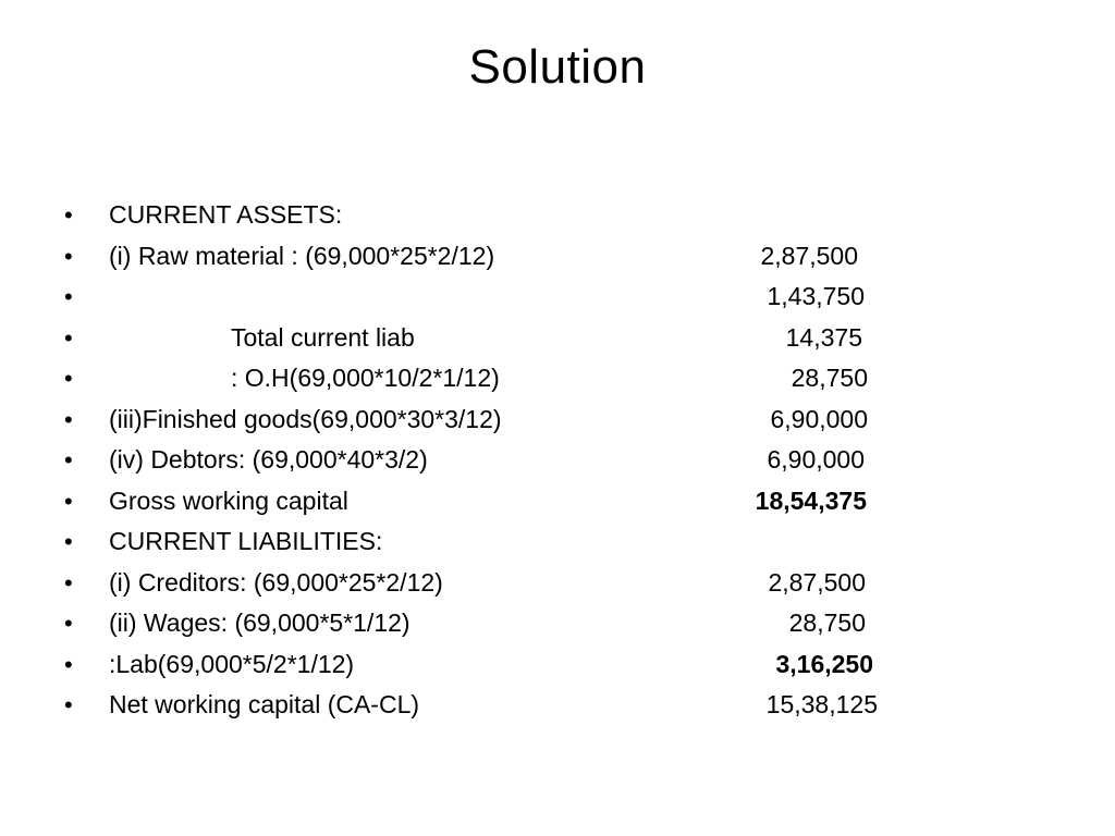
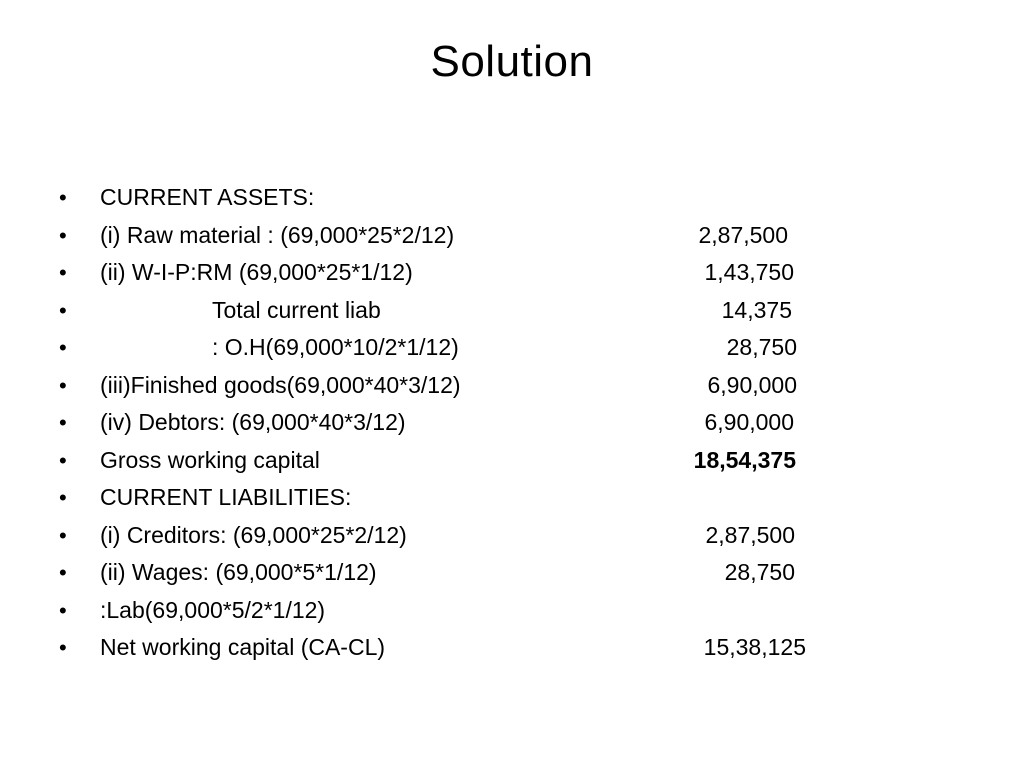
  Solution
  •
  CURRENT ASSETS:
  •
  (i) Raw material : (69,000*25*2/12)
  2,87,500
  •
+ (ii) W-I-P:RM (69,000*25*1/12)
  1,43,750
  •
  Total current liab
  14,375
  •
  : O.H(69,000*10/2*1/12)
  28,750
  •
- (iii)Finished goods(69,000*30*3/12)
+ (iii)Finished goods(69,000*40*3/12)
  6,90,000
  •
- (iv) Debtors: (69,000*40*3/2)
+ (iv) Debtors: (69,000*40*3/12)
  6,90,000
  •
  Gross working capital
  18,54,375
  •
  CURRENT LIABILITIES:
  •
  (i) Creditors: (69,000*25*2/12)
  2,87,500
  •
  (ii) Wages: (69,000*5*1/12)
  28,750
  •
  :Lab(69,000*5/2*1/12)
- 3,16,250
  •
  Net working capital (CA-CL)
  15,38,125
